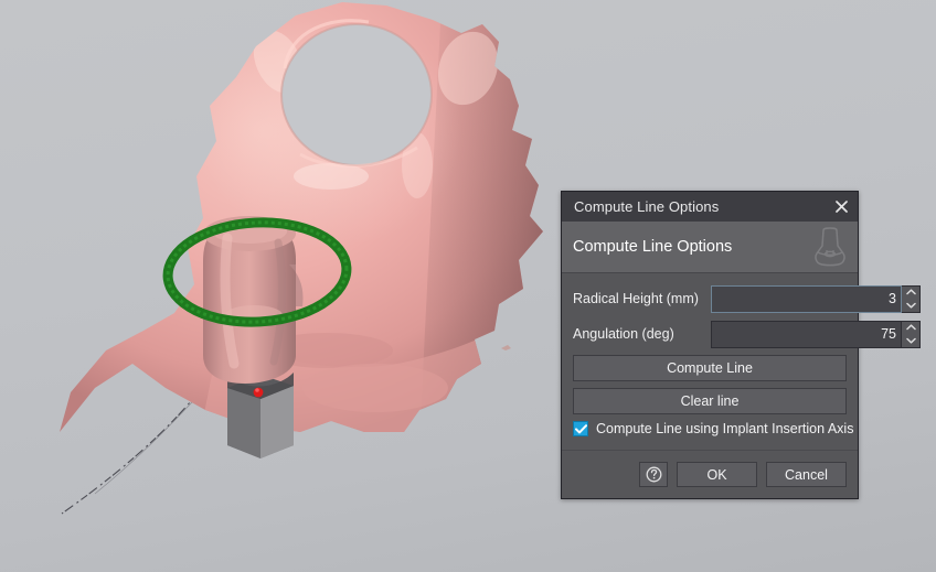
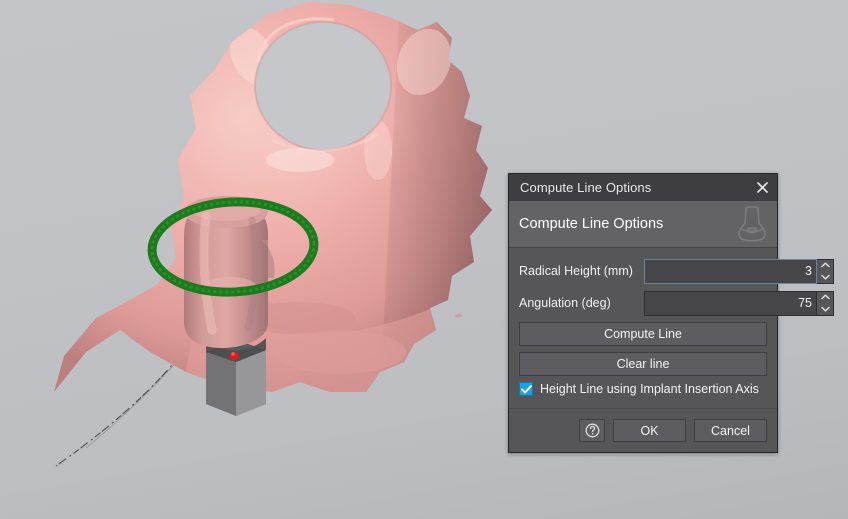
  Compute Line Options
  Compute Line Options
  Radical Height (mm)
  3
  Angulation (deg)
  75
  Compute Line
  Clear line
- Compute Line using Implant Insertion Axis
+ Height Line using Implant Insertion Axis
  OK
  Cancel
